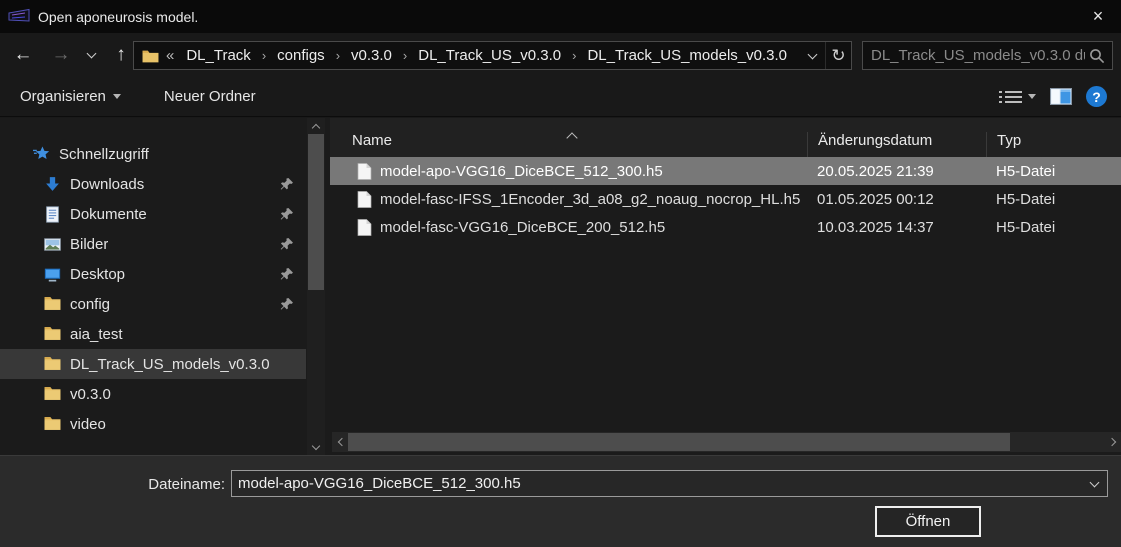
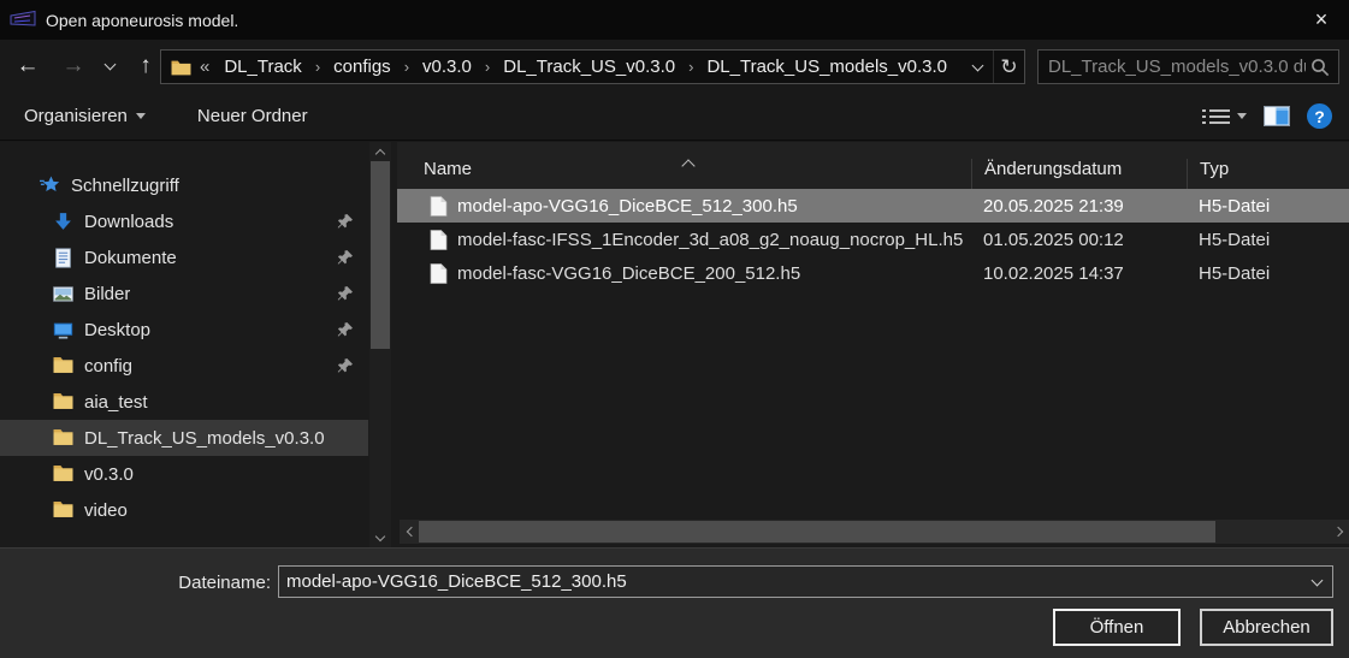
  Open aponeurosis model.
  ×
  ←
  →
  ↑
  «
  DL_Track
  ›
  configs
  ›
  v0.3.0
  ›
  DL_Track_US_v0.3.0
  ›
  DL_Track_US_models_v0.3.0
  ↻
  DL_Track_US_models_v0.3.0 d
  Organisieren
  Neuer Ordner
  ?
  Schnellzugriff
  Downloads
  Dokumente
  Bilder
  Desktop
  config
  aia_test
  DL_Track_US_models_v0.3.0
  v0.3.0
  video
  Name
  Änderungsdatum
  Typ
  model-apo-VGG16_DiceBCE_512_300.h5
  20.05.2025 21:39
  H5-Datei
  model-fasc-IFSS_1Encoder_3d_a08_g2_noaug_nocrop_HL.h5
  01.05.2025 00:12
  H5-Datei
  model-fasc-VGG16_DiceBCE_200_512.h5
- 10.03.2025 14:37
+ 10.02.2025 14:37
  H5-Datei
  Dateiname:
  model-apo-VGG16_DiceBCE_512_300.h5
  Öffnen
+ Abbrechen
